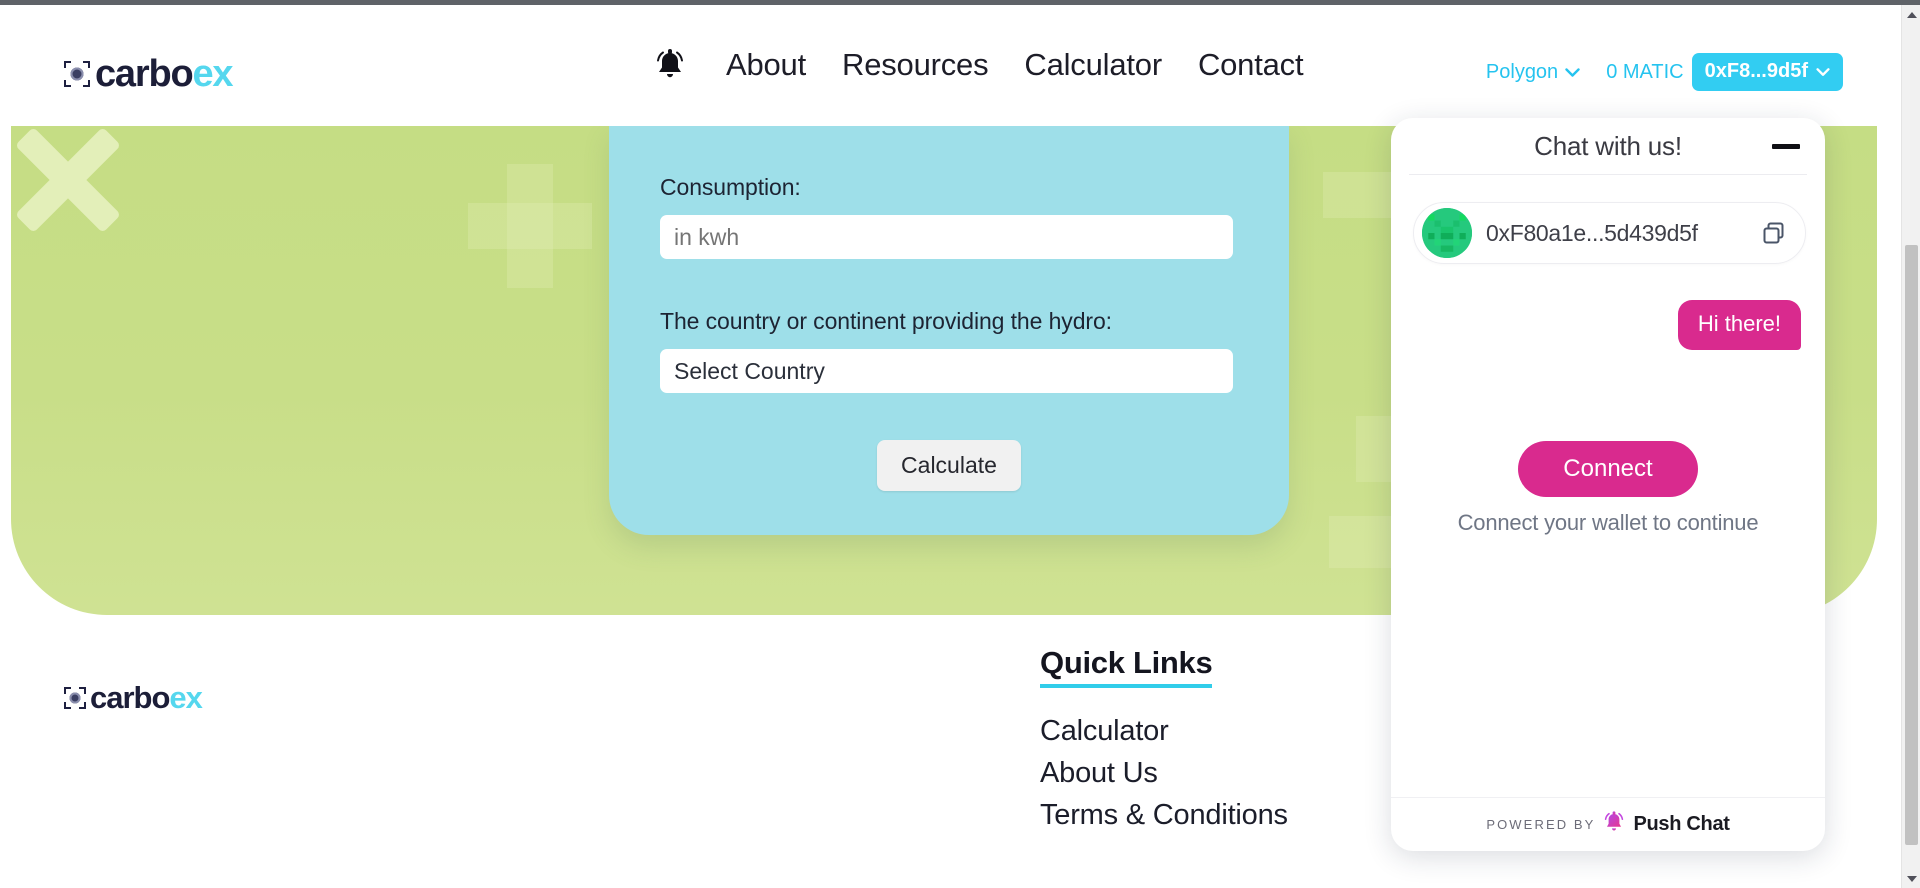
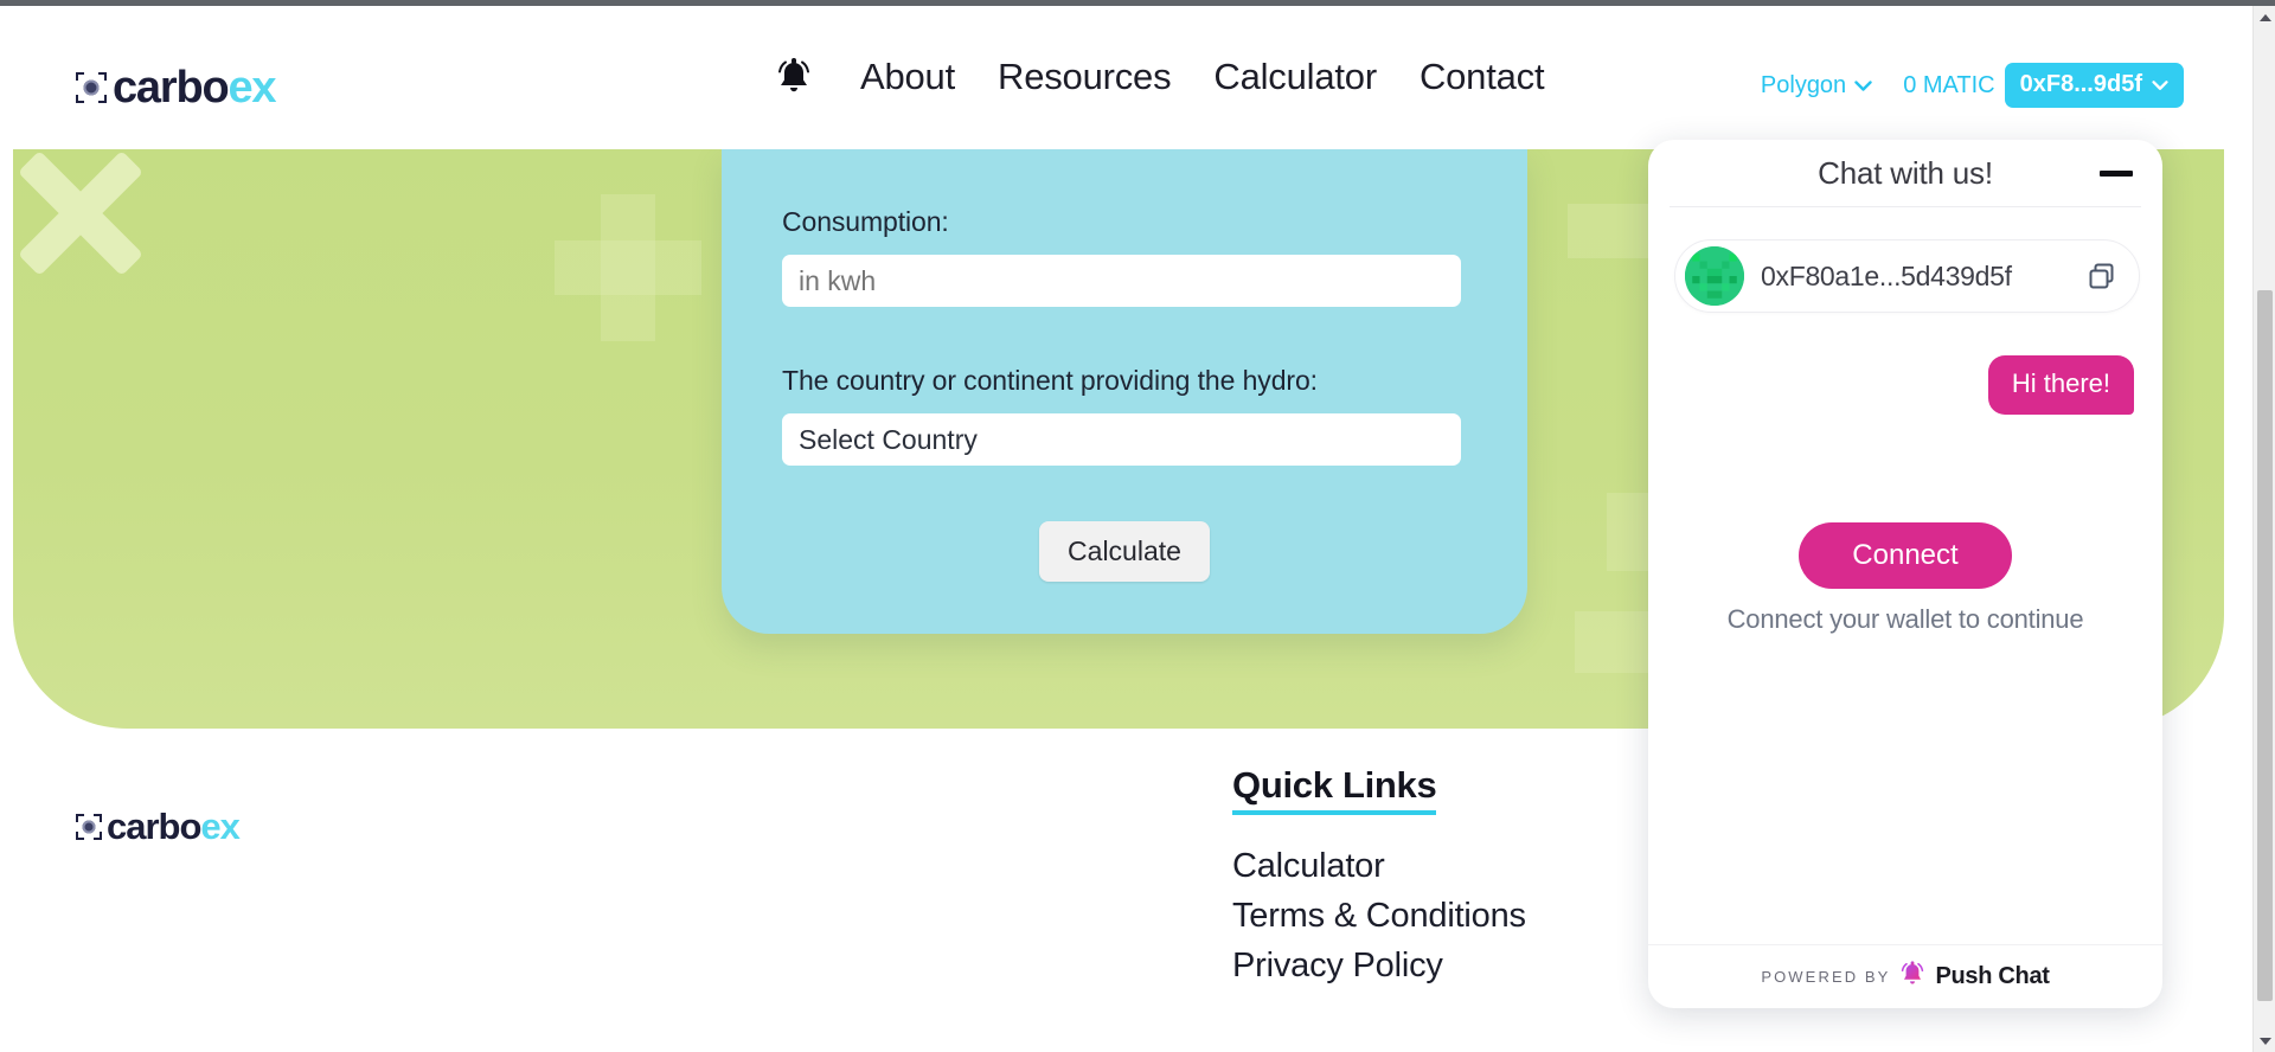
  carboex
  About
  Resources
  Calculator
  Contact
  Polygon
  0 MATIC
  0xF8...9d5f
  Consumption:
  in kwh
  The country or continent providing the hydro:
  Select Country
  Calculate
  carboex
  Quick Links
  Calculator
- About Us
  Terms & Conditions
+ Privacy Policy
  Chat with us!
  0xF80a1e...5d439d5f
  Hi there!
  Connect
  Connect your wallet to continue
  POWERED BY
  Push Chat
